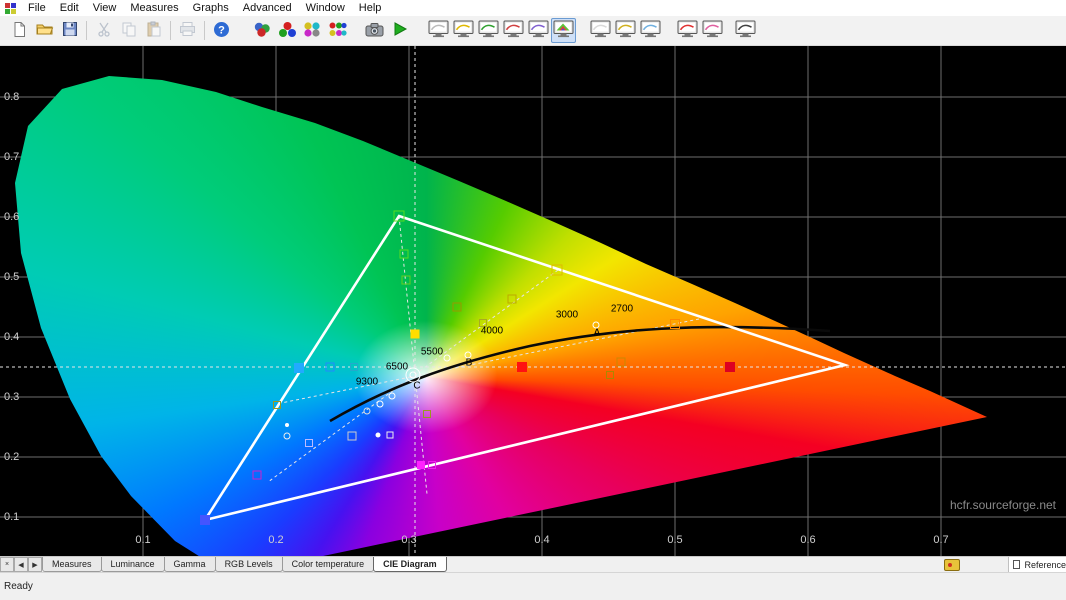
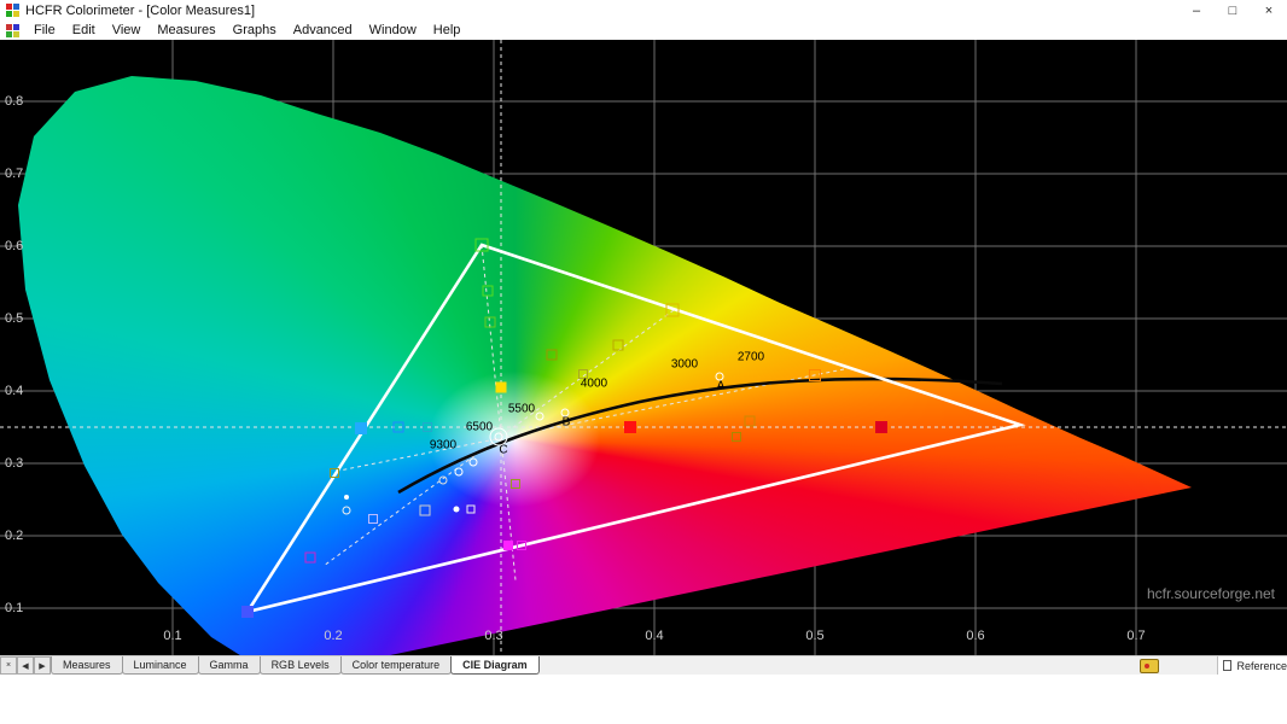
+ HCFR Colorimeter - [Color Measures1]
+ –
+ □
+ ×
  File
  Edit
  View
  Measures
  Graphs
  Advanced
  Window
  Help
- ?
  0.1
  0.2
  0.3
  0.4
  0.5
  0.6
  0.7
  0.8
  0.7
  0.6
  0.5
  0.4
  0.3
  0.2
  0.1
  9300
  6500
  5500
  4000
  3000
  2700
  A
  B
  C
  hcfr.sourceforge.net
  Measures
  Luminance
  Gamma
  RGB Levels
  Color temperature
  CIE Diagram
  Reference
- Ready
